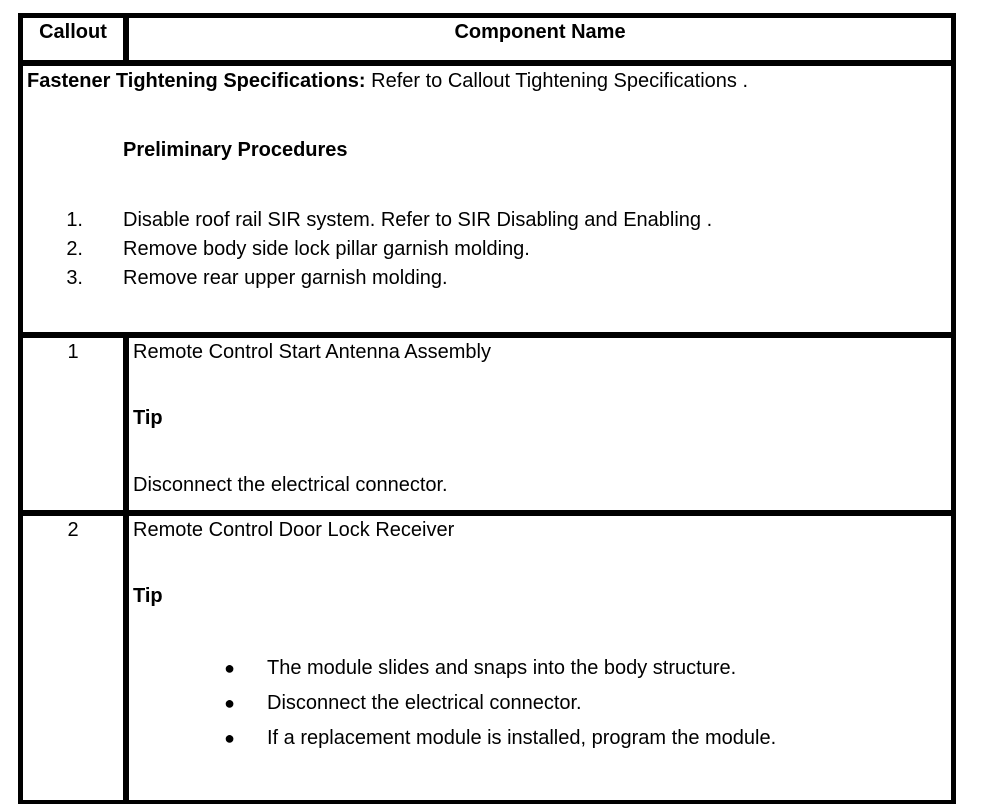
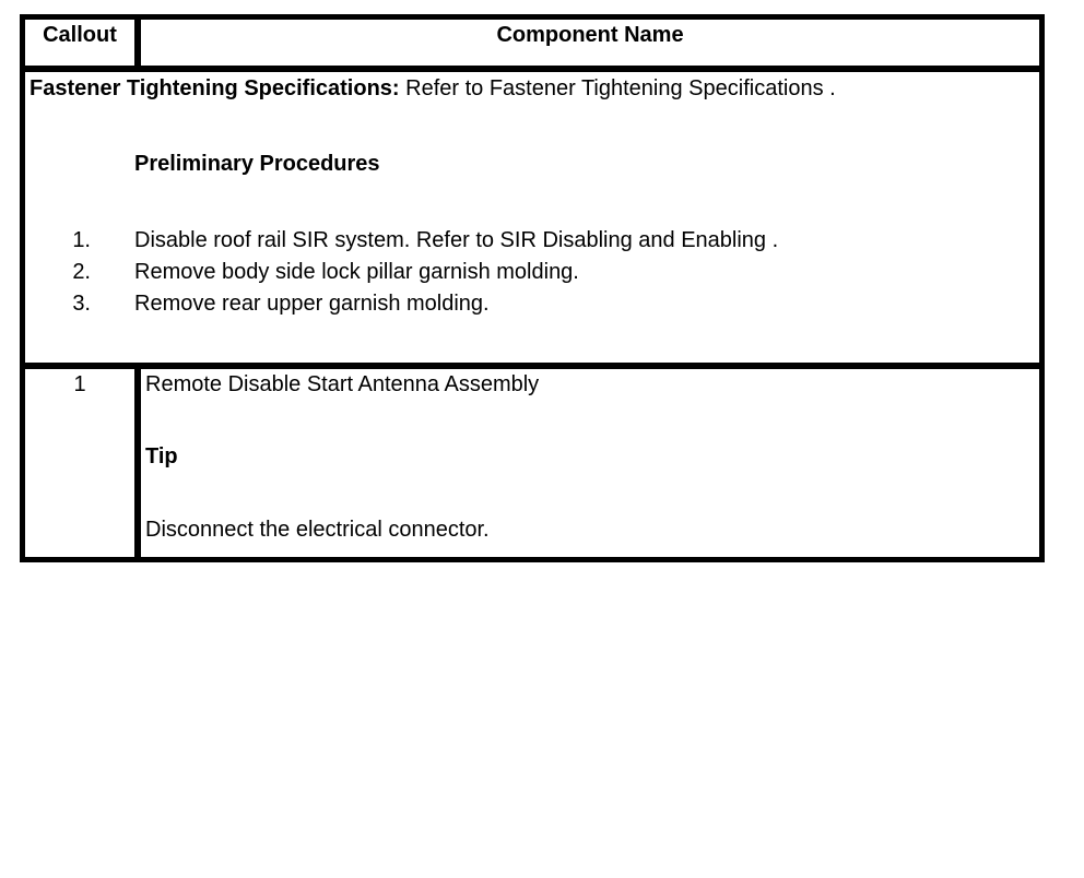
  Callout	Component Name
- Fastener Tightening Specifications: Refer to Callout Tightening Specifications . Preliminary Procedures 1. Disable roof rail SIR system. Refer to SIR Disabling and Enabling . 2. Remove body side lock pillar garnish molding. 3. Remove rear upper garnish molding.
+ Fastener Tightening Specifications: Refer to Fastener Tightening Specifications . Preliminary Procedures 1. Disable roof rail SIR system. Refer to SIR Disabling and Enabling . 2. Remove body side lock pillar garnish molding. 3. Remove rear upper garnish molding.
- 1	Remote Control Start Antenna Assembly Tip Disconnect the electrical connector.
+ 1	Remote Disable Start Antenna Assembly Tip Disconnect the electrical connector.
- 2	Remote Control Door Lock Receiver Tip ● The module slides and snaps into the body structure. ● Disconnect the electrical connector. ● If a replacement module is installed, program the module.
